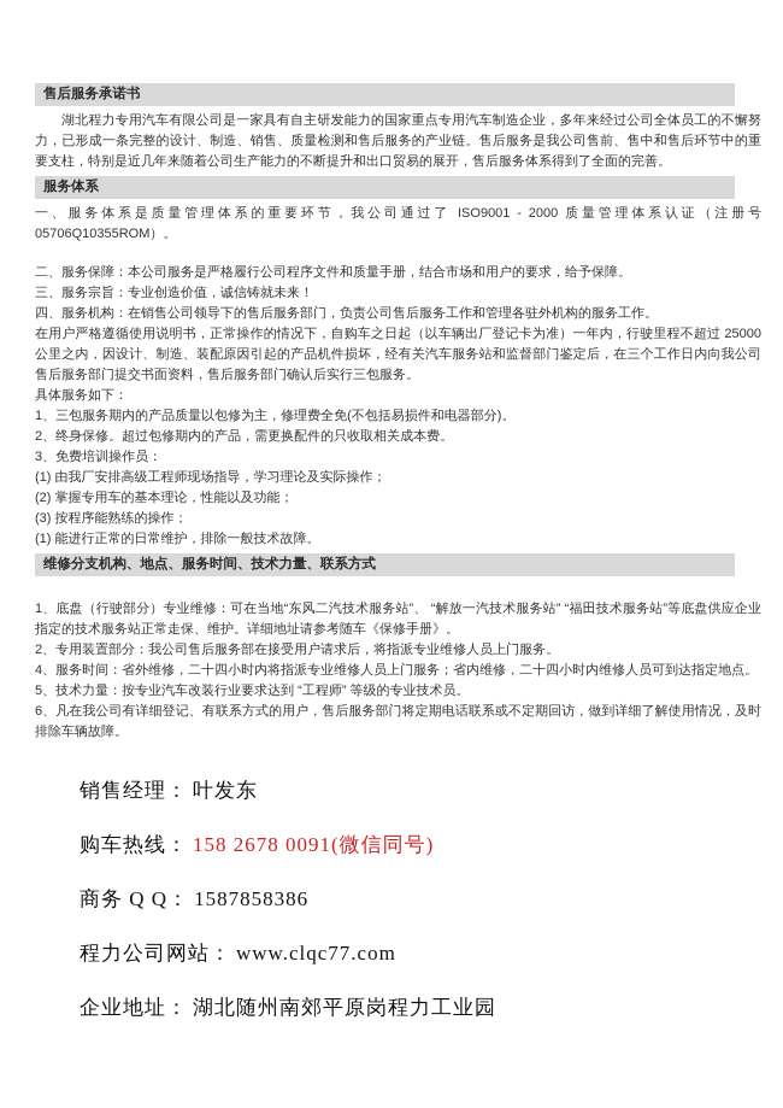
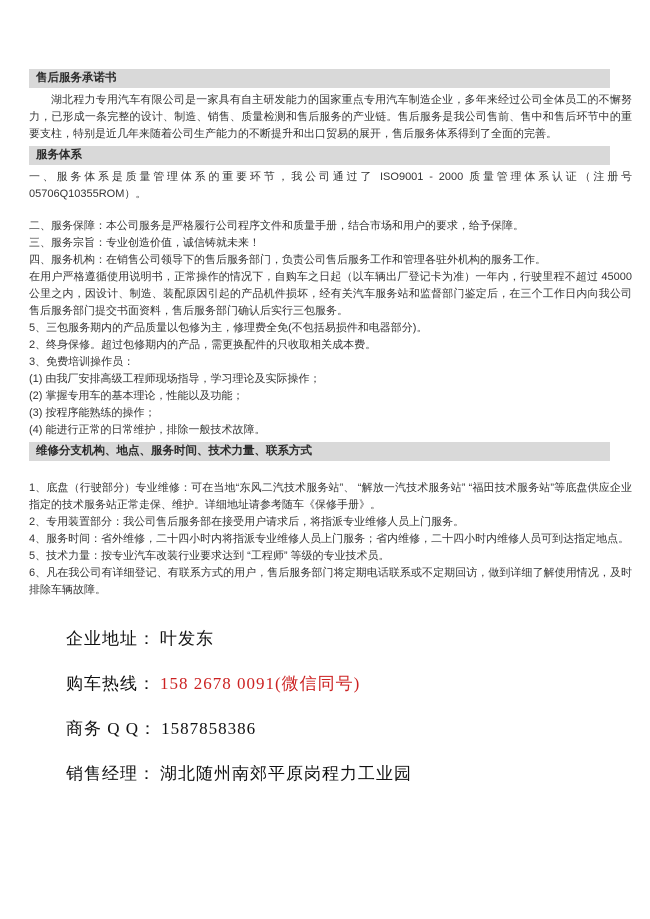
  售后服务承诺书
  湖北程力专用汽车有限公司是一家具有自主研发能力的国家重点专用汽车制造企业，多年来经过公司全体员工的不懈努力，已形成一条完整的设计、制造、销售、质量检测和售后服务的产业链。售后服务是我公司售前、售中和售后环节中的重要支柱，特别是近几年来随着公司生产能力的不断提升和出口贸易的展开，售后服务体系得到了全面的完善。
  服务体系
  一、服务体系是质量管理体系的重要环节，我公司通过了 ISO9001 - 2000 质量管理体系认证（注册号 05706Q10355ROM）。
  二、服务保障：本公司服务是严格履行公司程序文件和质量手册，结合市场和用户的要求，给予保障。
  三、服务宗旨：专业创造价值，诚信铸就未来！
  四、服务机构：在销售公司领导下的售后服务部门，负责公司售后服务工作和管理各驻外机构的服务工作。
- 在用户严格遵循使用说明书，正常操作的情况下，自购车之日起（以车辆出厂登记卡为准）一年内，行驶里程不超过 25000 公里之内，因设计、制造、装配原因引起的产品机件损坏，经有关汽车服务站和监督部门鉴定后，在三个工作日内向我公司售后服务部门提交书面资料，售后服务部门确认后实行三包服务。
+ 在用户严格遵循使用说明书，正常操作的情况下，自购车之日起（以车辆出厂登记卡为准）一年内，行驶里程不超过 45000 公里之内，因设计、制造、装配原因引起的产品机件损坏，经有关汽车服务站和监督部门鉴定后，在三个工作日内向我公司售后服务部门提交书面资料，售后服务部门确认后实行三包服务。
- 具体服务如下：
- 1、三包服务期内的产品质量以包修为主，修理费全免(不包括易损件和电器部分)。
+ 5、三包服务期内的产品质量以包修为主，修理费全免(不包括易损件和电器部分)。
  2、终身保修。超过包修期内的产品，需更换配件的只收取相关成本费。
  3、免费培训操作员：
  (1) 由我厂安排高级工程师现场指导，学习理论及实际操作；
  (2) 掌握专用车的基本理论，性能以及功能；
  (3) 按程序能熟练的操作；
- (1) 能进行正常的日常维护，排除一般技术故障。
+ (4) 能进行正常的日常维护，排除一般技术故障。
  维修分支机构、地点、服务时间、技术力量、联系方式
  1、底盘（行驶部分）专业维修：可在当地“东风二汽技术服务站”、 “解放一汽技术服务站” “福田技术服务站”等底盘供应企业指定的技术服务站正常走保、维护。详细地址请参考随车《保修手册》。
  2、专用装置部分：我公司售后服务部在接受用户请求后，将指派专业维修人员上门服务。
  4、服务时间：省外维修，二十四小时内将指派专业维修人员上门服务；省内维修，二十四小时内维修人员可到达指定地点。
  5、技术力量：按专业汽车改装行业要求达到 “工程师” 等级的专业技术员。
  6、凡在我公司有详细登记、有联系方式的用户，售后服务部门将定期电话联系或不定期回访，做到详细了解使用情况，及时排除车辆故障。
- 销售经理： 叶发东
+ 企业地址： 叶发东
  购车热线： 158 2678 0091(微信同号)
  商务 Q Q： 1587858386
- 程力公司网站： www.clqc77.com
- 企业地址： 湖北随州南郊平原岗程力工业园
+ 销售经理： 湖北随州南郊平原岗程力工业园
